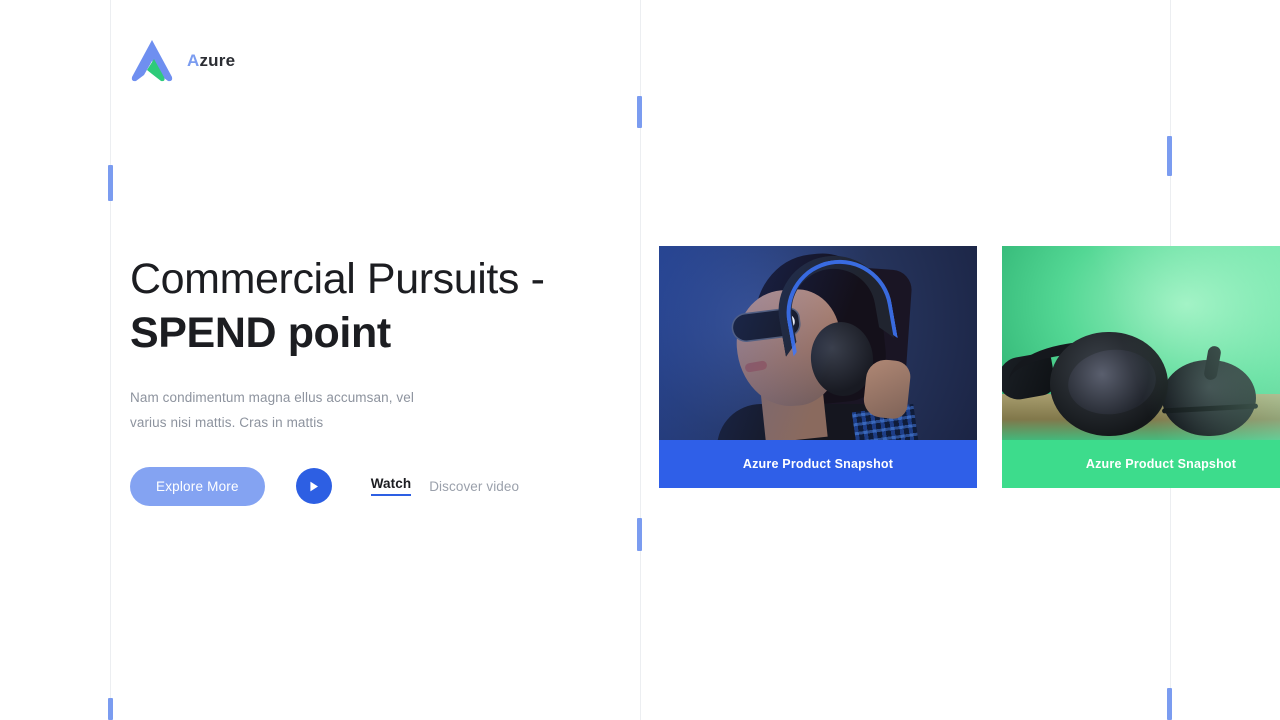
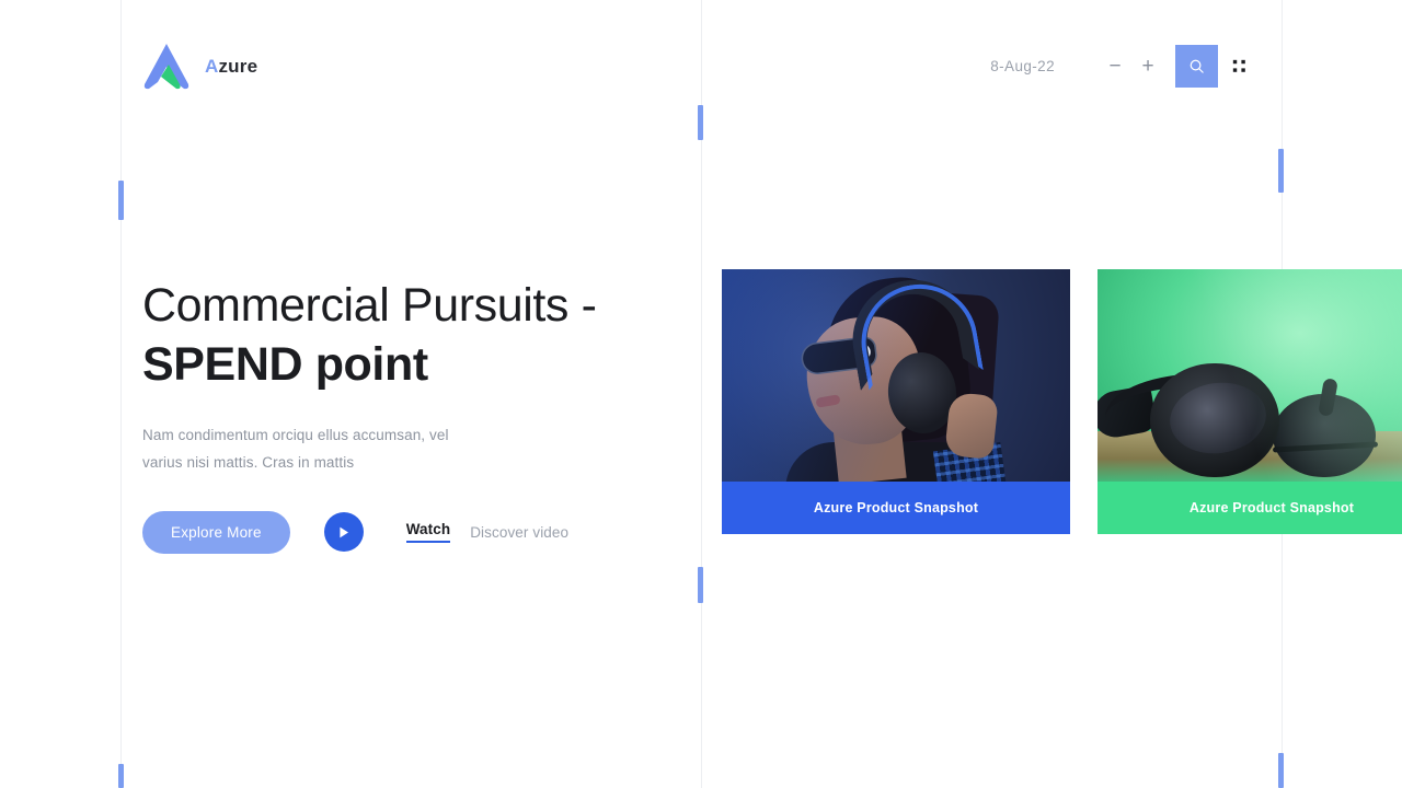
  Azure
+ 8-Aug-22
+ −
+ +
  Commercial Pursuits -
  SPEND point
- Nam condimentum magna ellus accumsan, vel
+ Nam condimentum orciqu ellus accumsan, vel
  varius nisi mattis. Cras in mattis
  Explore More
  Watch
  Discover video
  Azure Product Snapshot
  Azure Product Snapshot
